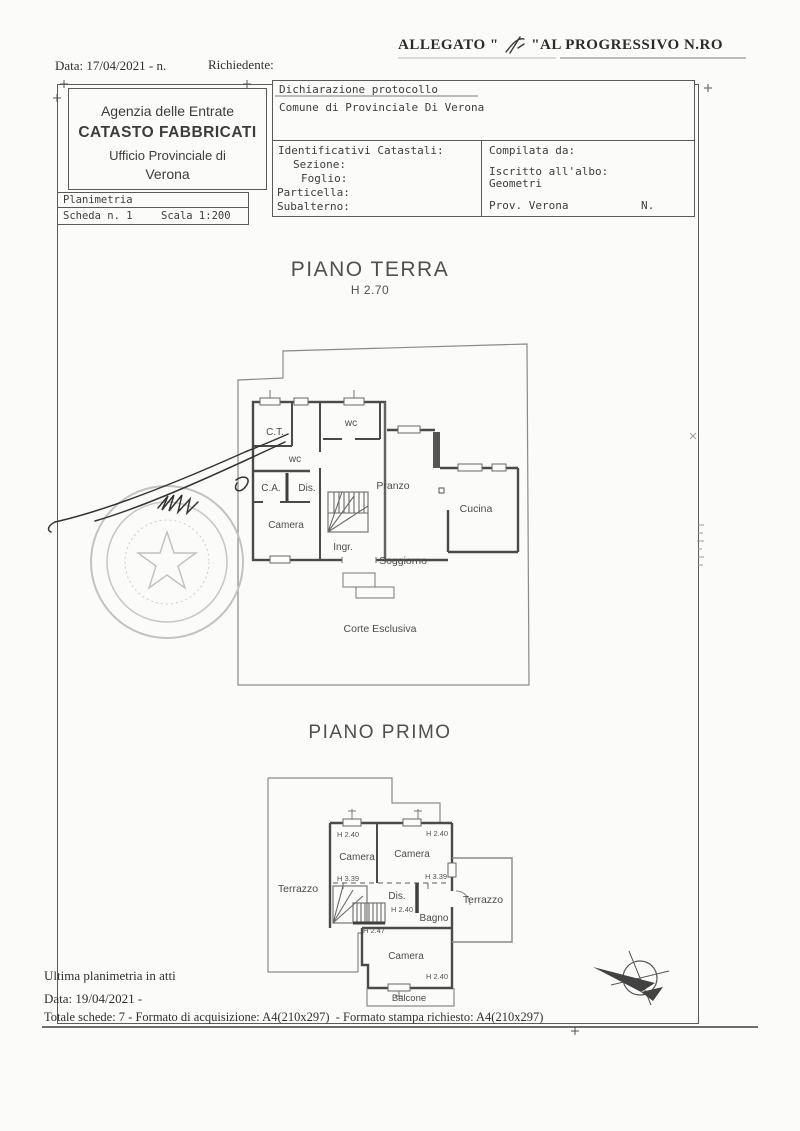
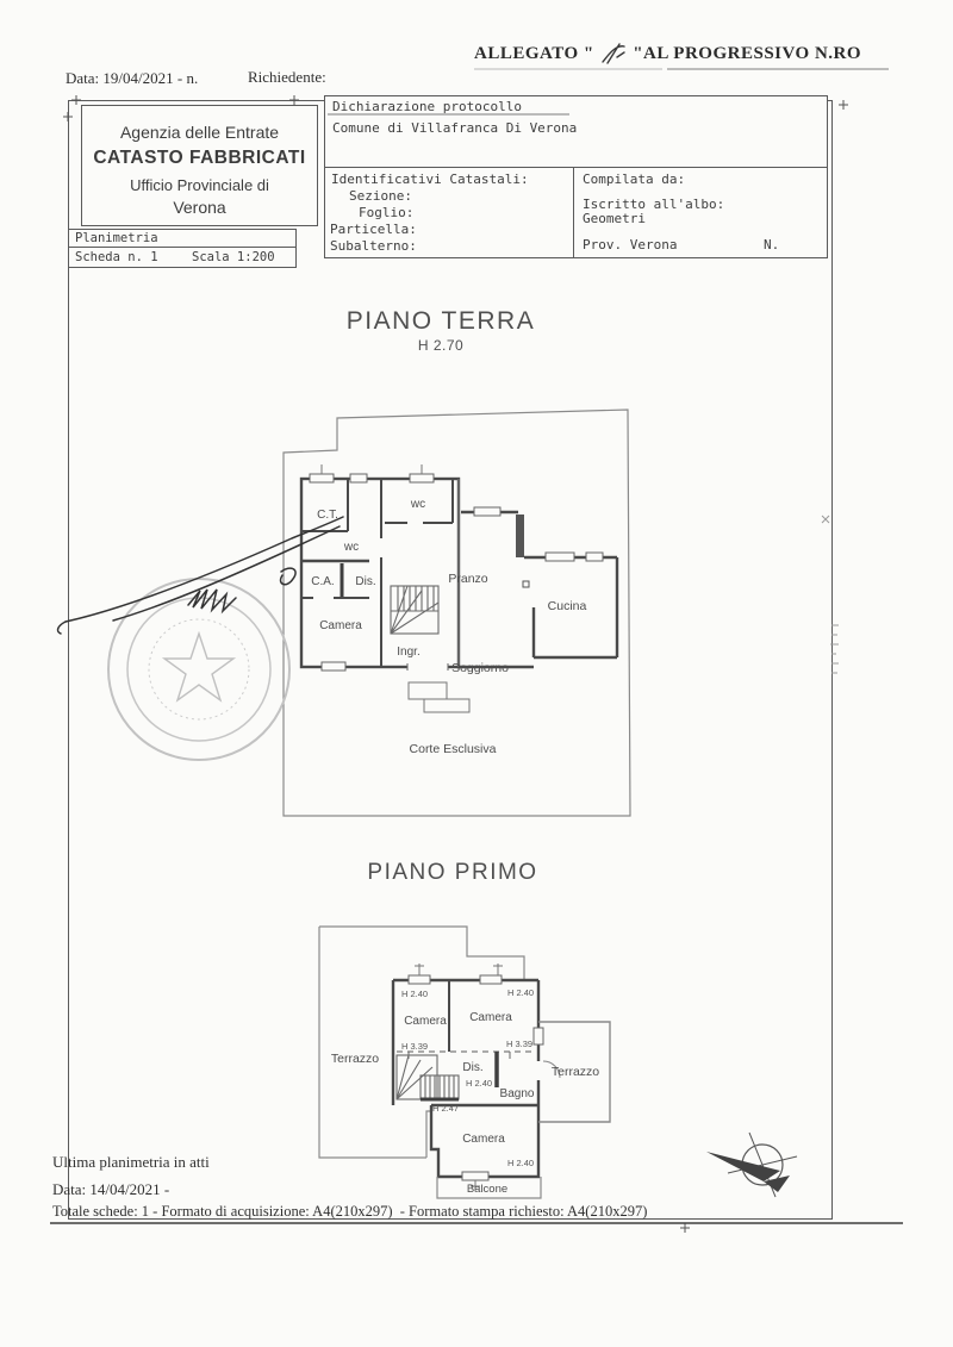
  ALLEGATO "
  "AL PROGRESSIVO N.RO
- Data: 17/04/2021 - n.
+ Data: 19/04/2021 - n.
  Richiedente:
  Agenzia delle Entrate
  CATASTO FABBRICATI
  Ufficio Provinciale di
  Verona
  Planimetria
  Scheda n. 1
  Scala 1:200
  Dichiarazione protocollo
- Comune di Provinciale Di Verona
+ Comune di Villafranca Di Verona
  Identificativi Catastali:
  Sezione:
  Foglio:
  Particella:
  Subalterno:
  Compilata da:
  Iscritto all'albo:
  Geometri
  Prov. Verona
  N.
  PIANO TERRA
  H 2.70
  C.T.
  wc
  wc
  C.A.
  Dis.
  Pranzo
  Cucina
  Camera
  Ingr.
  Soggiorno
  Corte Esclusiva
  PIANO PRIMO
  H 2.40
  H 2.40
  Camera
  Camera
  Terrazzo
  H 3.39
  H 3.39
  Dis.
  H 2.40
  Bagno
  Terrazzo
  H 2.47
  Camera
  H 2.40
  Balcone
  Ultima planimetria in atti
- Data: 19/04/2021 -
+ Data: 14/04/2021 -
- Totale schede: 7 - Formato di acquisizione: A4(210x297) - Formato stampa richiesto: A4(210x297)
+ Totale schede: 1 - Formato di acquisizione: A4(210x297) - Formato stampa richiesto: A4(210x297)
